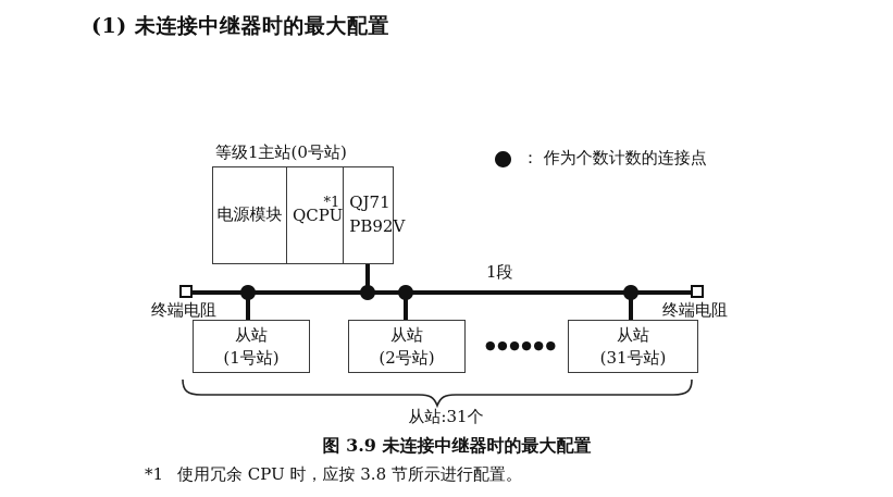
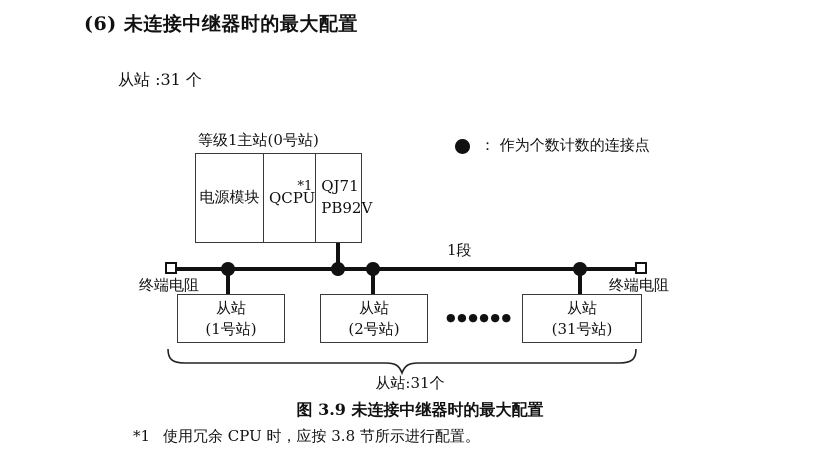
- (1) 未连接中继器时的最大配置
+ (6) 未连接中继器时的最大配置
+ 从站 :31 个
  等级1主站(0号站)
  电源模块
  *1
  QCPU
  QJ71
  PB92V
  ： 作为个数计数的连接点
  1段
  终端电阻
  终端电阻
  从站
  (1号站)
  从站
  (2号站)
  从站
  (31号站)
  ●●●●●●
  从站:31个
  图 3.9 未连接中继器时的最大配置
  *1 使用冗余 CPU 时，应按 3.8 节所示进行配置。
